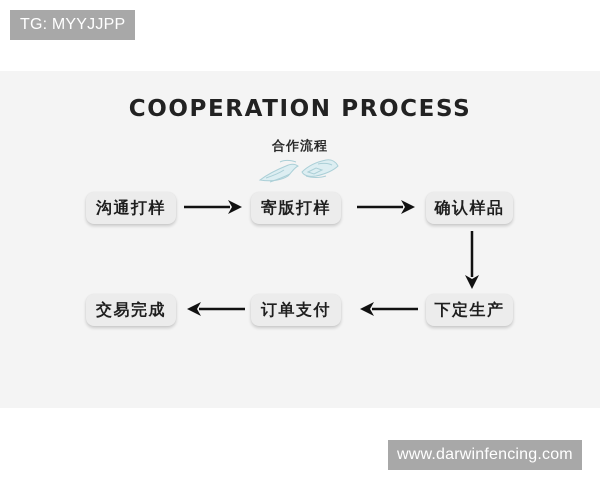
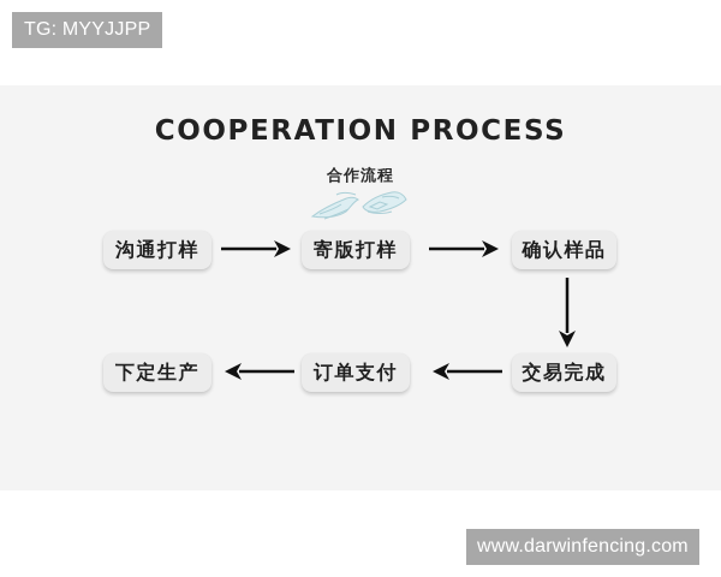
  TG: MYYJJPP
  COOPERATION PROCESS
  合作流程
  沟通打样
  寄版打样
  确认样品
- 下定生产
+ 交易完成
  订单支付
- 交易完成
+ 下定生产
  www.darwinfencing.com
